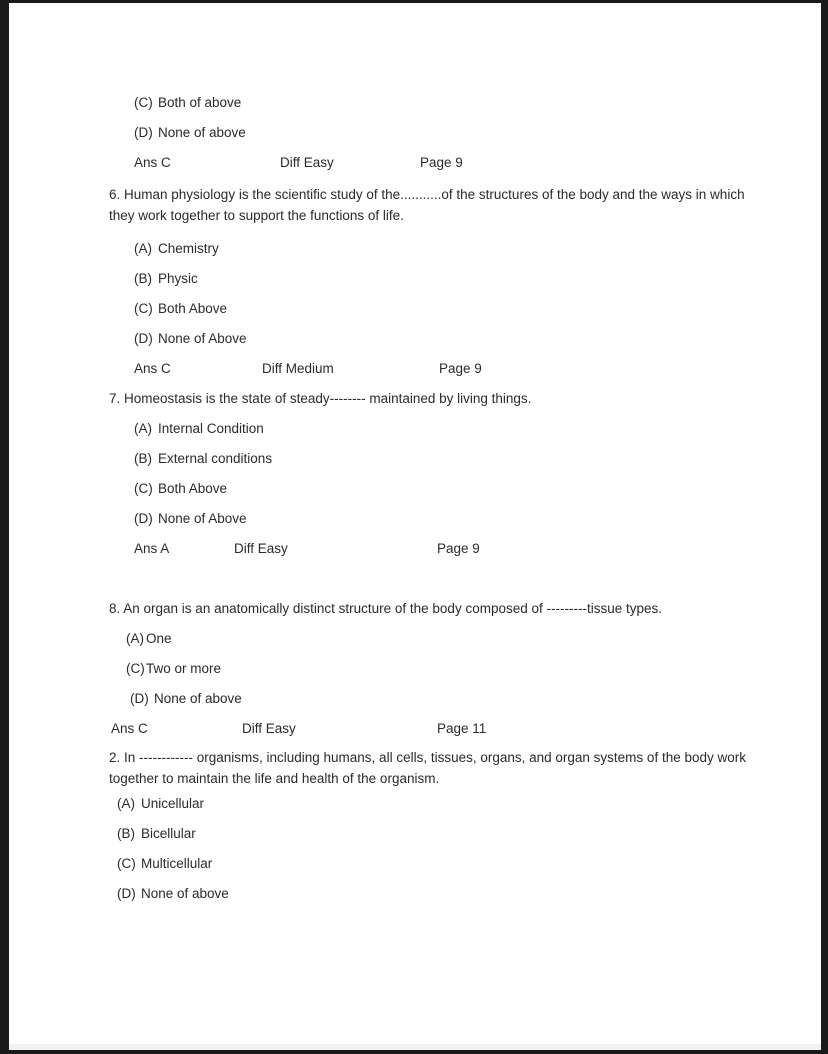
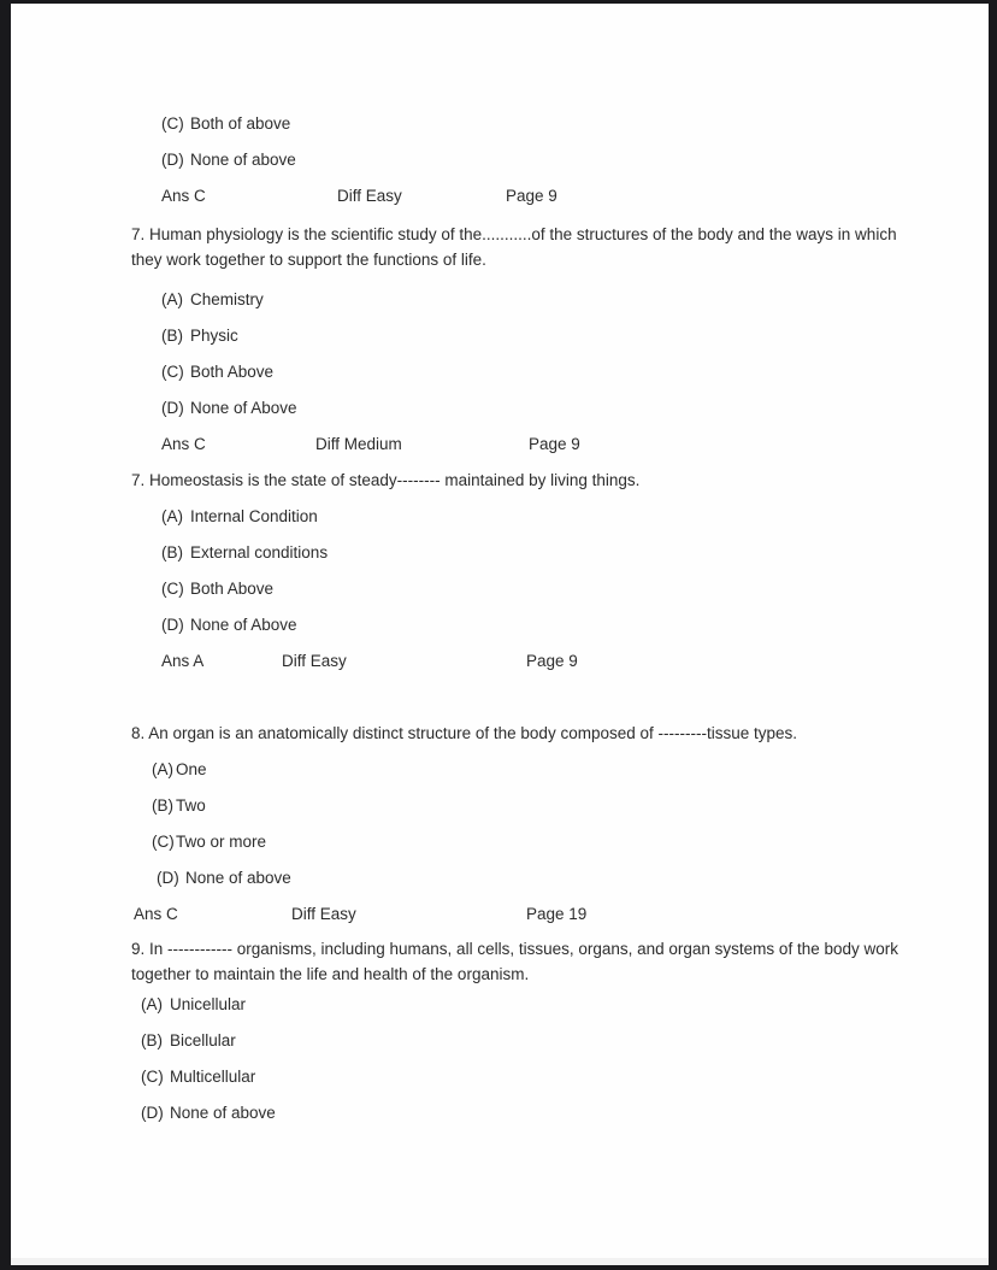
  (C) Both of above
  (D) None of above
  Ans C
  Diff Easy
  Page 9
- 6. Human physiology is the scientific study of the...........of the structures of the body and the ways in which they work together to support the functions of life.
+ 7. Human physiology is the scientific study of the...........of the structures of the body and the ways in which they work together to support the functions of life.
  (A) Chemistry
  (B) Physic
  (C) Both Above
  (D) None of Above
  Ans C
  Diff Medium
  Page 9
  7. Homeostasis is the state of steady-------- maintained by living things.
  (A) Internal Condition
  (B) External conditions
  (C) Both Above
  (D) None of Above
  Ans A
  Diff Easy
  Page 9
  8. An organ is an anatomically distinct structure of the body composed of ---------tissue types.
  (A) One
+ (B) Two
  (C)Two or more
  (D) None of above
  Ans C
  Diff Easy
- Page 11
+ Page 19
- 2. In ------------ organisms, including humans, all cells, tissues, organs, and organ systems of the body work together to maintain the life and health of the organism.
+ 9. In ------------ organisms, including humans, all cells, tissues, organs, and organ systems of the body work together to maintain the life and health of the organism.
  (A) Unicellular
  (B) Bicellular
  (C) Multicellular
  (D) None of above
